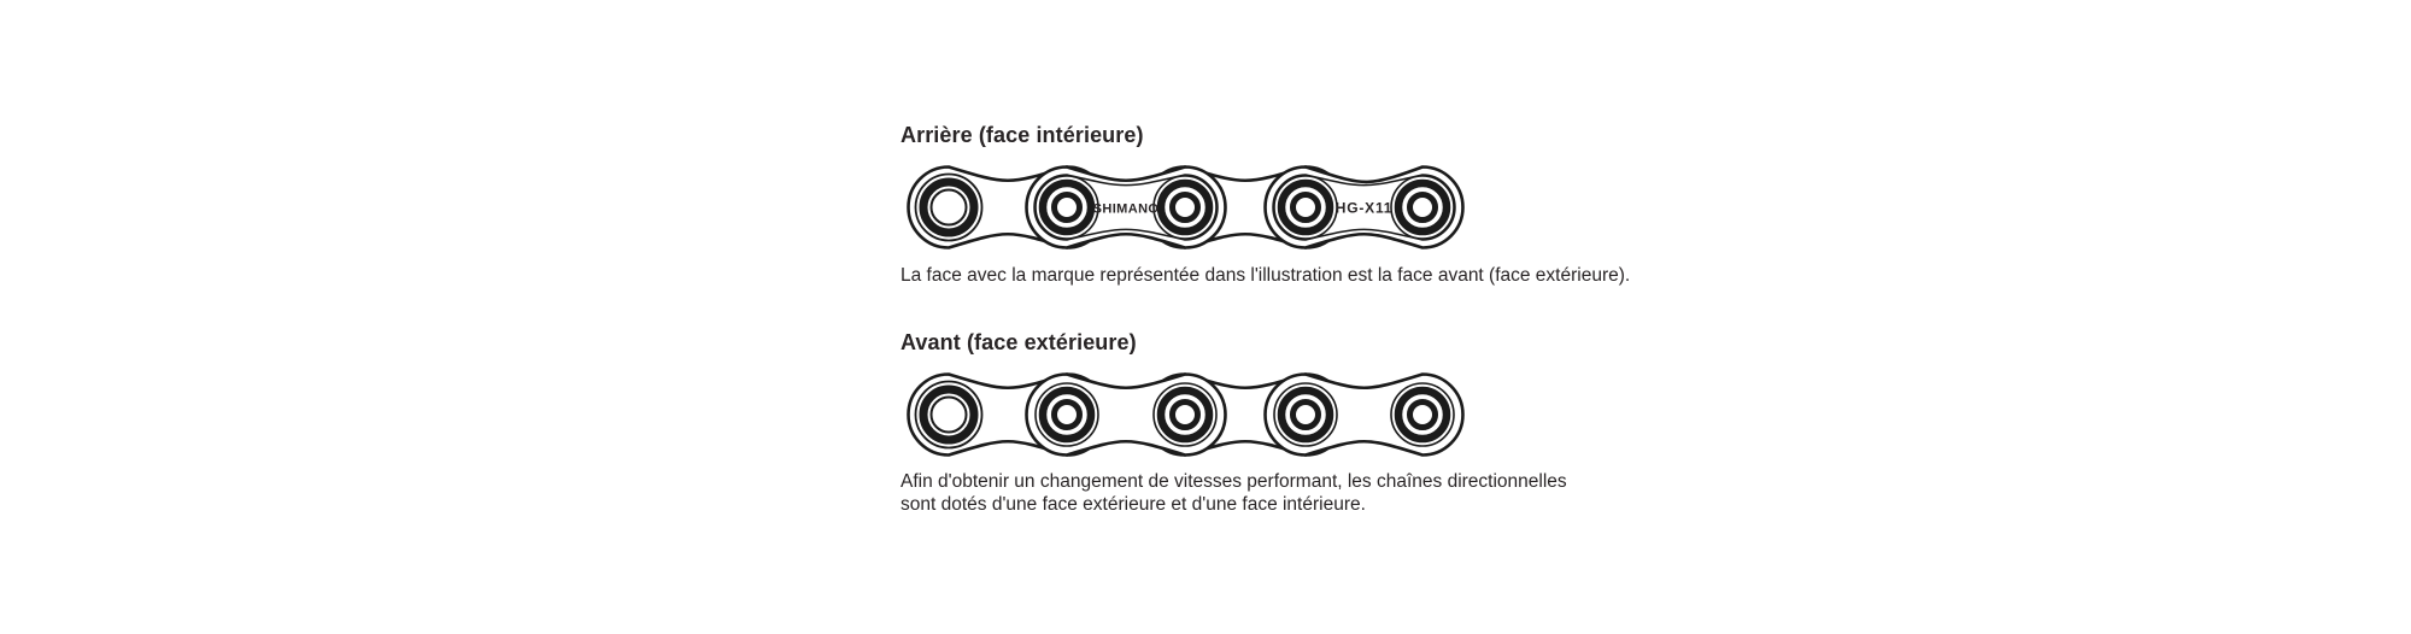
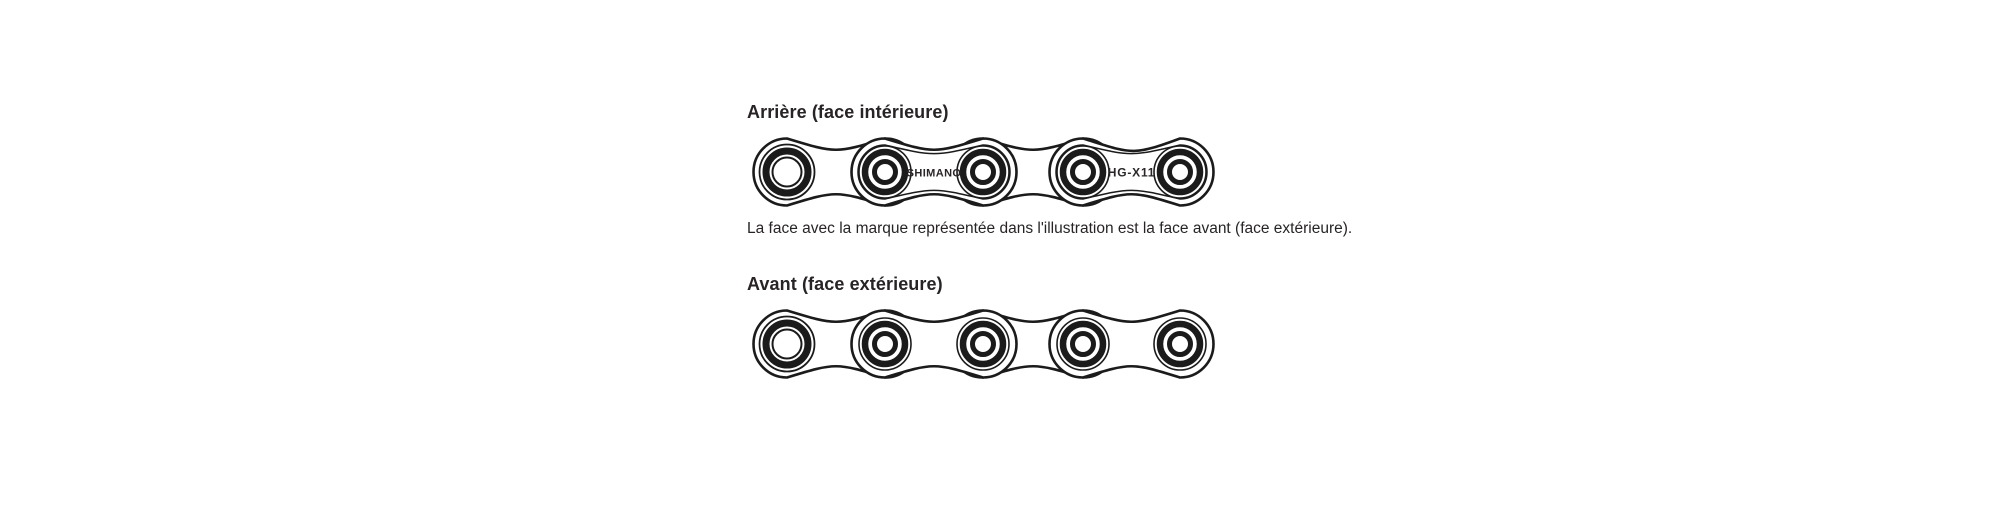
  Arrière (face intérieure)
  SHIMANO
  HG-X11
  La face avec la marque représentée dans l'illustration est la face avant (face extérieure).
  Avant (face extérieure)
- Afin d'obtenir un changement de vitesses performant, les chaînes directionnelles
- sont dotés d'une face extérieure et d'une face intérieure.
